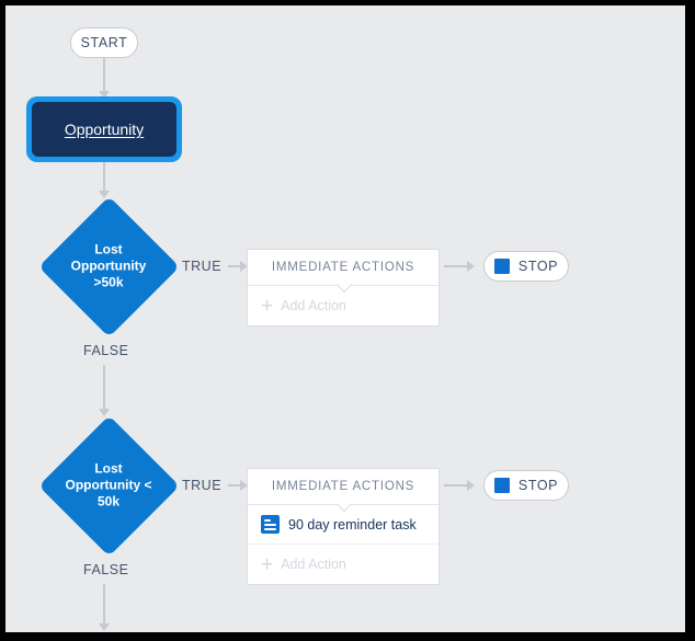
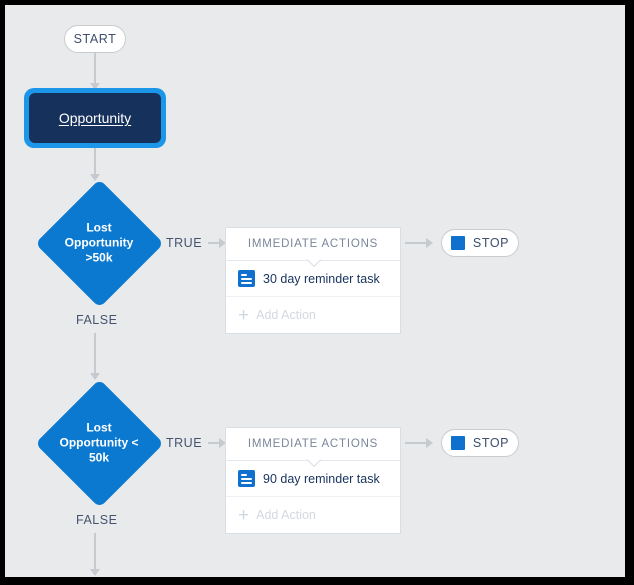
  START
  Opportunity
  Lost
  Opportunity
  >50k
  TRUE
  IMMEDIATE ACTIONS
+ 30 day reminder task
  +
  Add Action
  STOP
  FALSE
  Lost
  Opportunity <
  50k
  TRUE
  IMMEDIATE ACTIONS
  90 day reminder task
  +
  Add Action
  STOP
  FALSE
